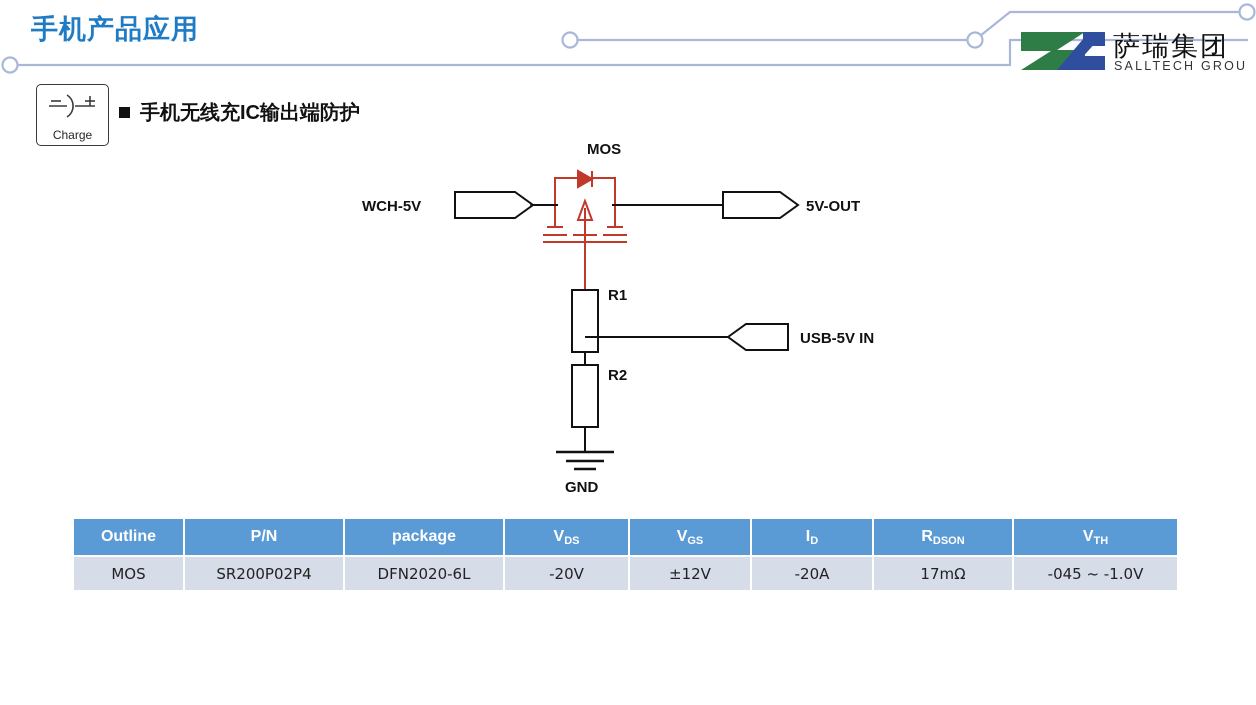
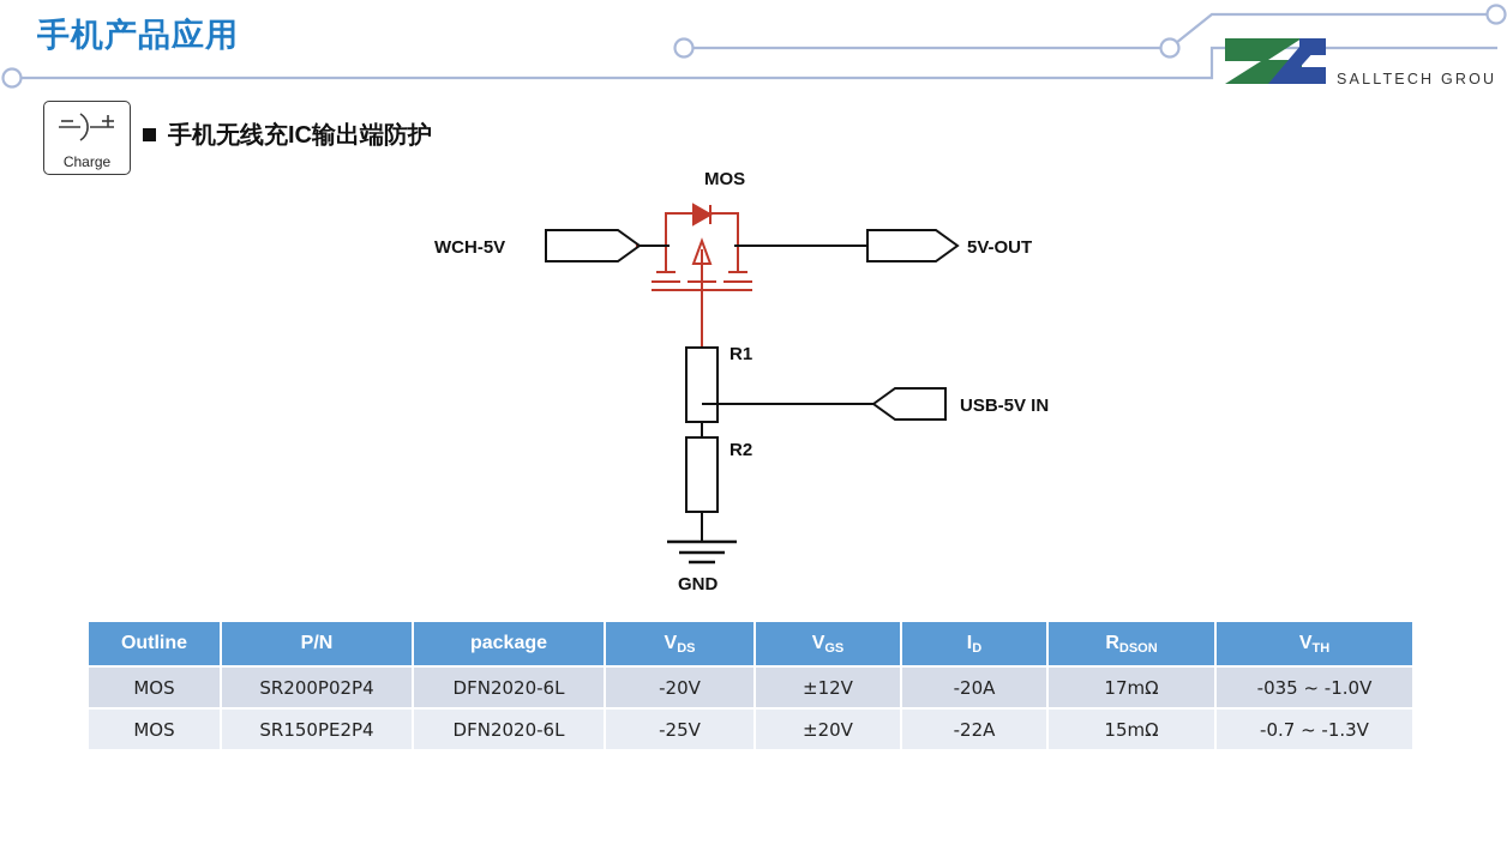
  手机产品应用
- 萨瑞集团
  SALLTECH GROU
  Charge
  手机无线充IC输出端防护
  MOS
  WCH-5V
  5V-OUT
  R1
  USB-5V IN
  R2
  GND
  Outline	P/N	package	VDS	VGS	ID	RDSON	VTH
- MOS	SR200P02P4	DFN2020-6L	-20V	±12V	-20A	17mΩ	-045 ~ -1.0V
+ MOS	SR200P02P4	DFN2020-6L	-20V	±12V	-20A	17mΩ	-035 ~ -1.0V
+ MOS	SR150PE2P4	DFN2020-6L	-25V	±20V	-22A	15mΩ	-0.7 ~ -1.3V
